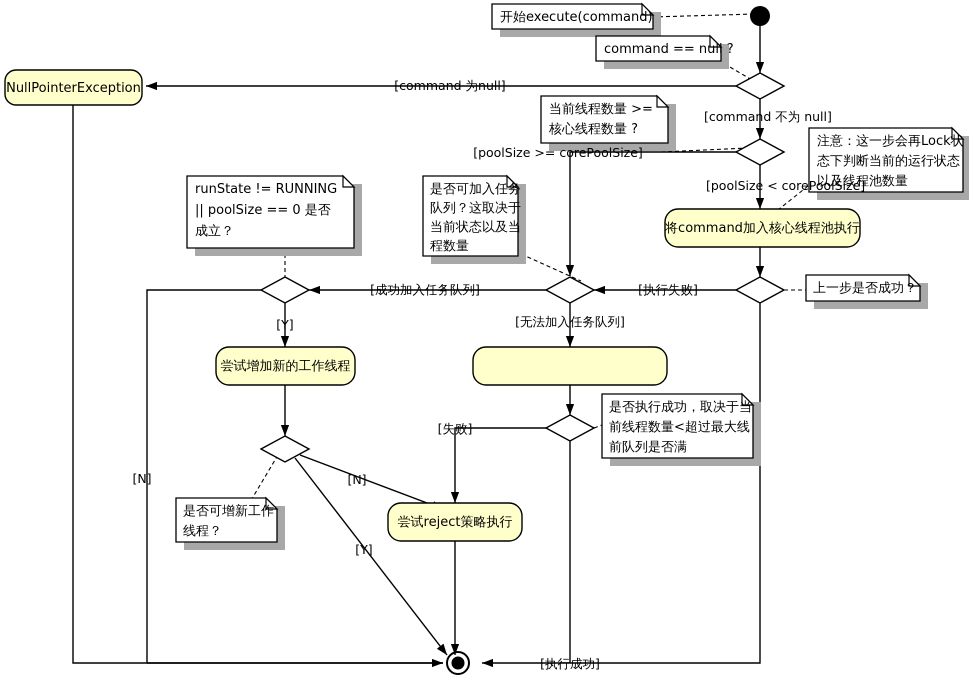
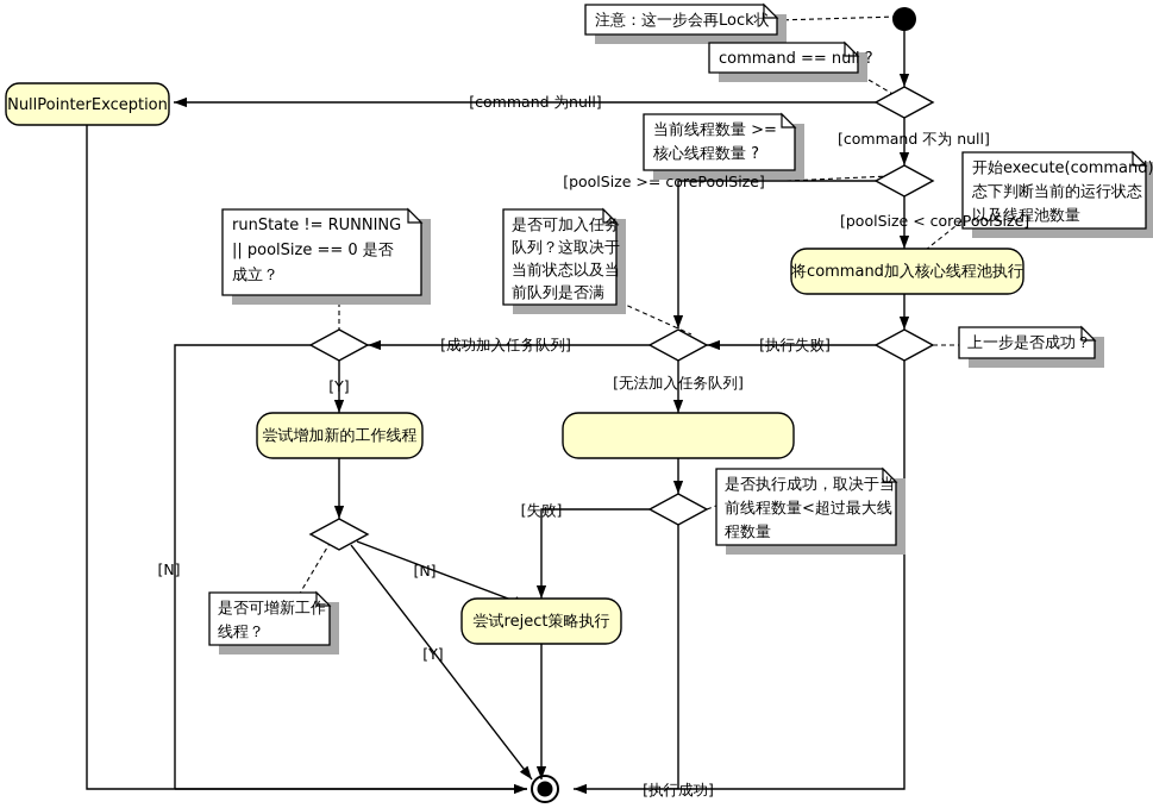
  NullPointerException
  将command加入核心线程池执行
  尝试增加新的工作线程
  尝试reject策略执行
- 开始execute(command)
+ 注意：这一步会再Lock状
  command == null ?
  当前线程数量 >=
  核心线程数量 ?
- 注意：这一步会再Lock状
+ 开始execute(command)
  态下判断当前的运行状态
  以及线程池数量
  runState != RUNNING
  || poolSize == 0 是否
  成立？
  是否可加入任务
  队列？这取决于
  当前状态以及当
- 程数量
+ 前队列是否满
  上一步是否成功？
  是否执行成功，取决于当
  前线程数量<超过最大线
- 前队列是否满
+ 程数量
  是否可增新工作
  线程？
  [command 为null]
  [command 不为 null]
  [poolSize >= corePoolSize]
  [poolSize < corePoolSize]
  [执行失败]
  [成功加入任务队列]
  [无法加入任务队列]
  [Y]
  [N]
  [失败]
  [N]
  [Y]
  [执行成功]
